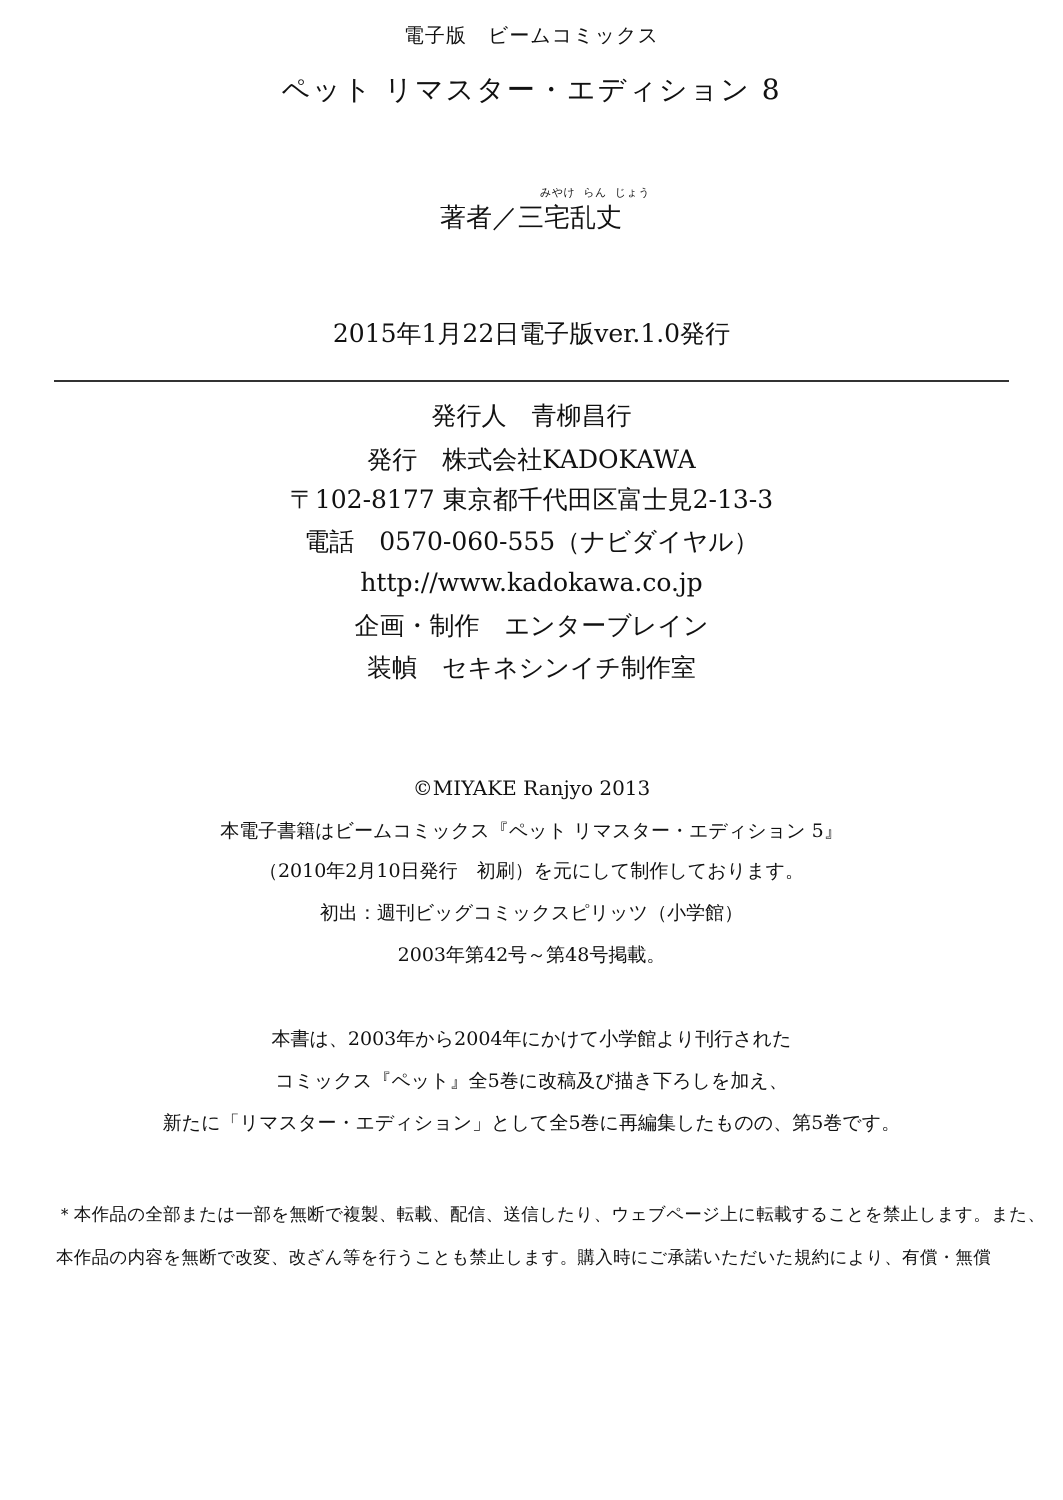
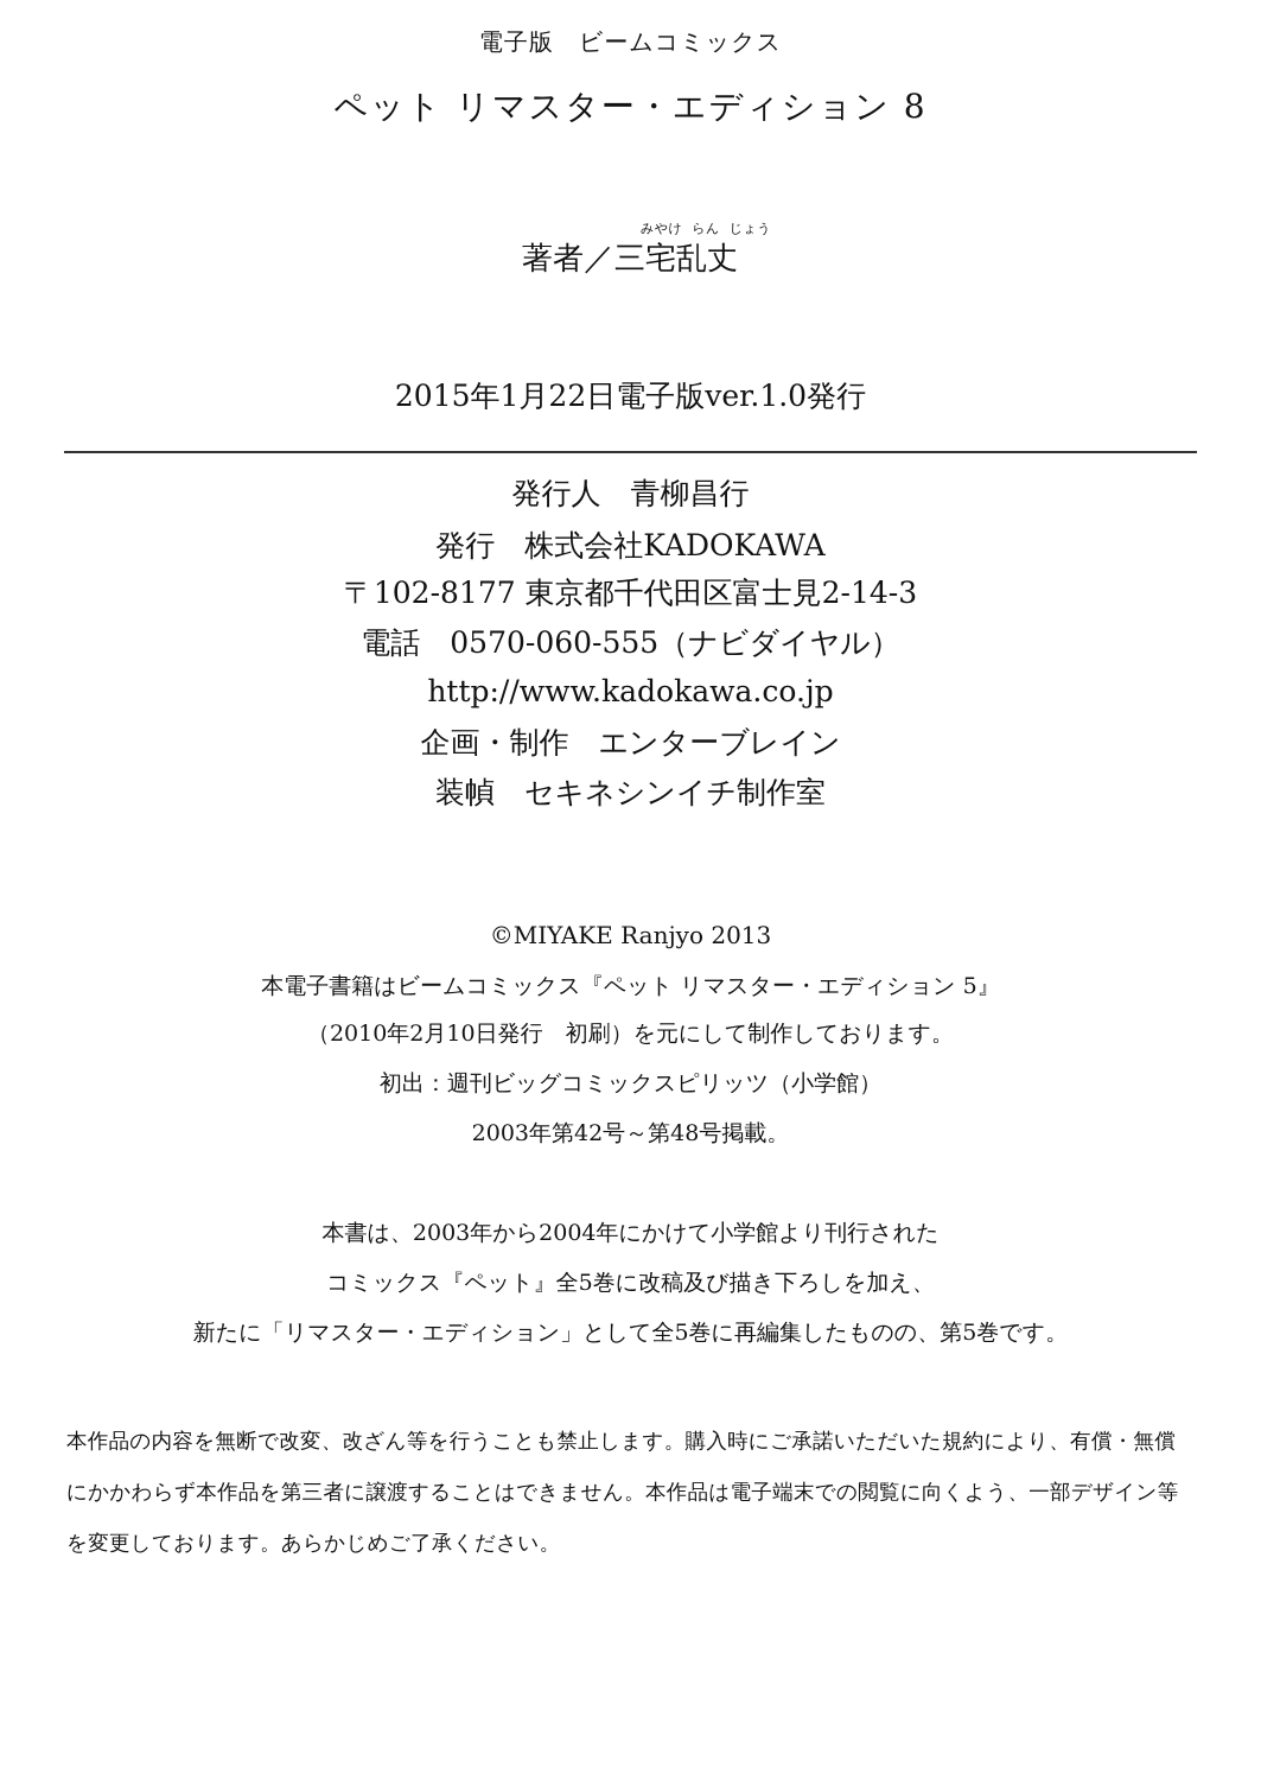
  電子版 ビームコミックス
  ペット リマスター・エディション 8
  みやけ らん じょう
  著者／三宅乱丈
  2015年1月22日電子版ver.1.0発行
  発行人 青柳昌行
  発行 株式会社KADOKAWA
- 〒102-8177 東京都千代田区富士見2-13-3
+ 〒102-8177 東京都千代田区富士見2-14-3
  電話 0570-060-555（ナビダイヤル）
  http://www.kadokawa.co.jp
  企画・制作 エンターブレイン
  装幀 セキネシンイチ制作室
  ©MIYAKE Ranjyo 2013
  本電子書籍はビームコミックス『ペット リマスター・エディション 5』
  （2010年2月10日発行 初刷）を元にして制作しております。
  初出：週刊ビッグコミックスピリッツ（小学館）
  2003年第42号～第48号掲載。
  本書は、2003年から2004年にかけて小学館より刊行された
  コミックス『ペット』全5巻に改稿及び描き下ろしを加え、
  新たに「リマスター・エディション」として全5巻に再編集したものの、第5巻です。
- ＊本作品の全部または一部を無断で複製、転載、配信、送信したり、ウェブページ上に転載することを禁止します。また、
  本作品の内容を無断で改変、改ざん等を行うことも禁止します。購入時にご承諾いただいた規約により、有償・無償
+ にかかわらず本作品を第三者に譲渡することはできません。本作品は電子端末での閲覧に向くよう、一部デザイン等
+ を変更しております。あらかじめご了承ください。
